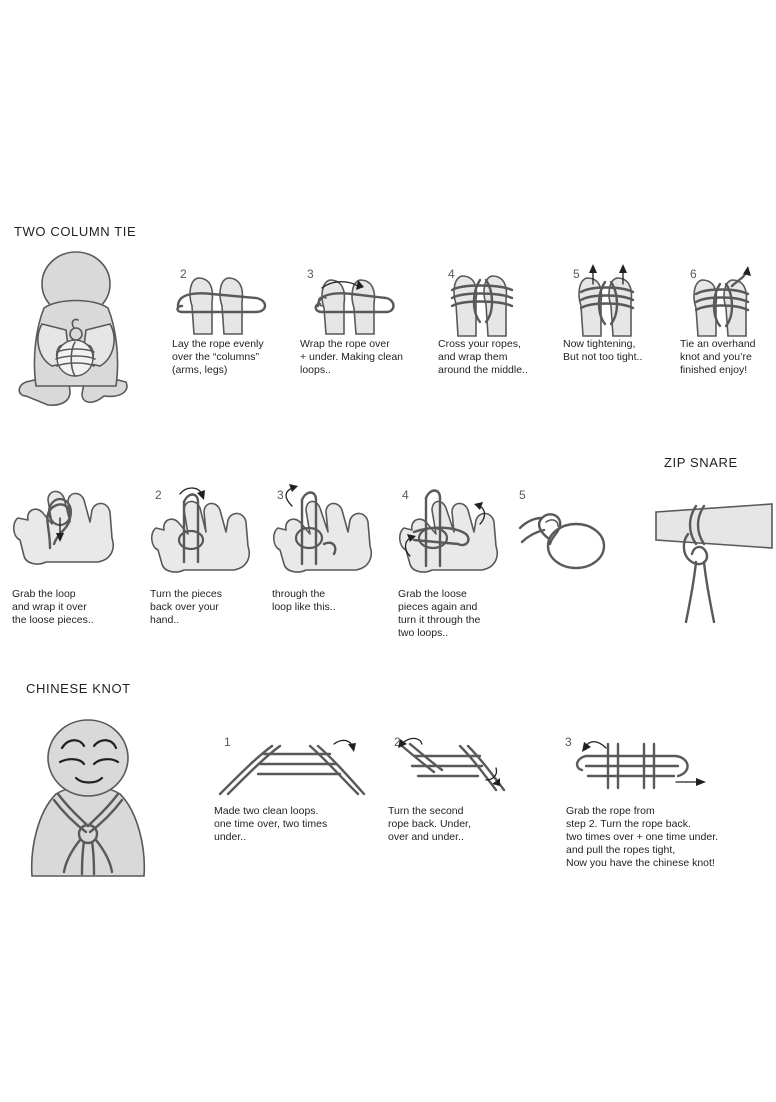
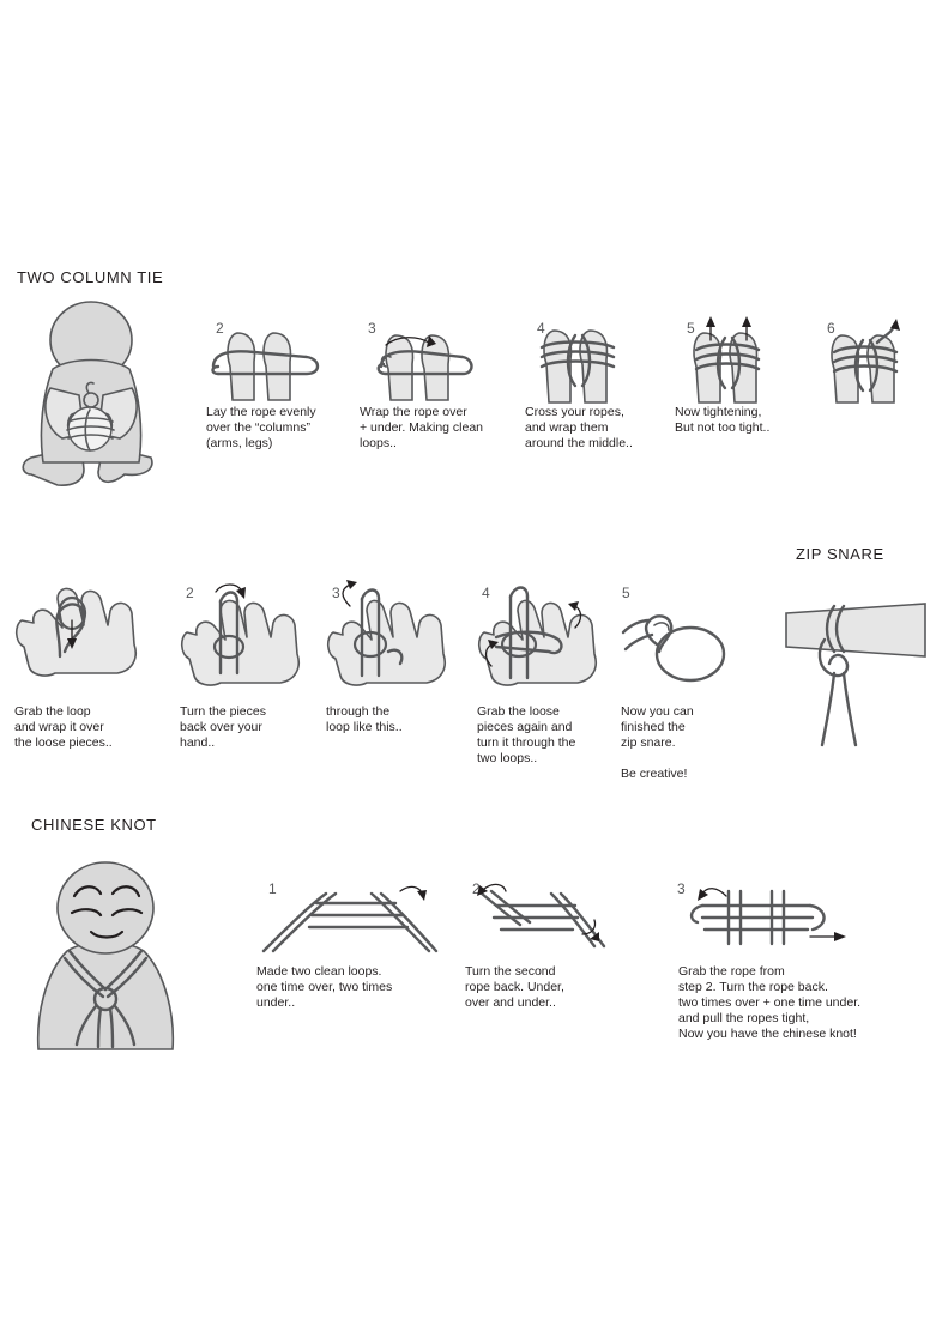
  TWO COLUMN TIE
  2
  Lay the rope evenly
  over the “columns”
  (arms, legs)
  3
  Wrap the rope over
  + under. Making clean
  loops..
  4
  Cross your ropes,
  and wrap them
  around the middle..
  5
  Now tightening,
  But not too tight..
  6
- Tie an overhand
- knot and you’re
- finished enjoy!
  ZIP SNARE
  Grab the loop
  and wrap it over
  the loose pieces..
  2
  Turn the pieces
  back over your
  hand..
  3
  through the
  loop like this..
  4
  Grab the loose
  pieces again and
  turn it through the
  two loops..
  5
+ Now you can
+ finished the
+ zip snare.
+ Be creative!
  CHINESE KNOT
  1
  Made two clean loops.
  one time over, two times
  under..
  2
  Turn the second
  rope back. Under,
  over and under..
  3
  Grab the rope from
  step 2. Turn the rope back.
  two times over + one time under.
  and pull the ropes tight,
  Now you have the chinese knot!
